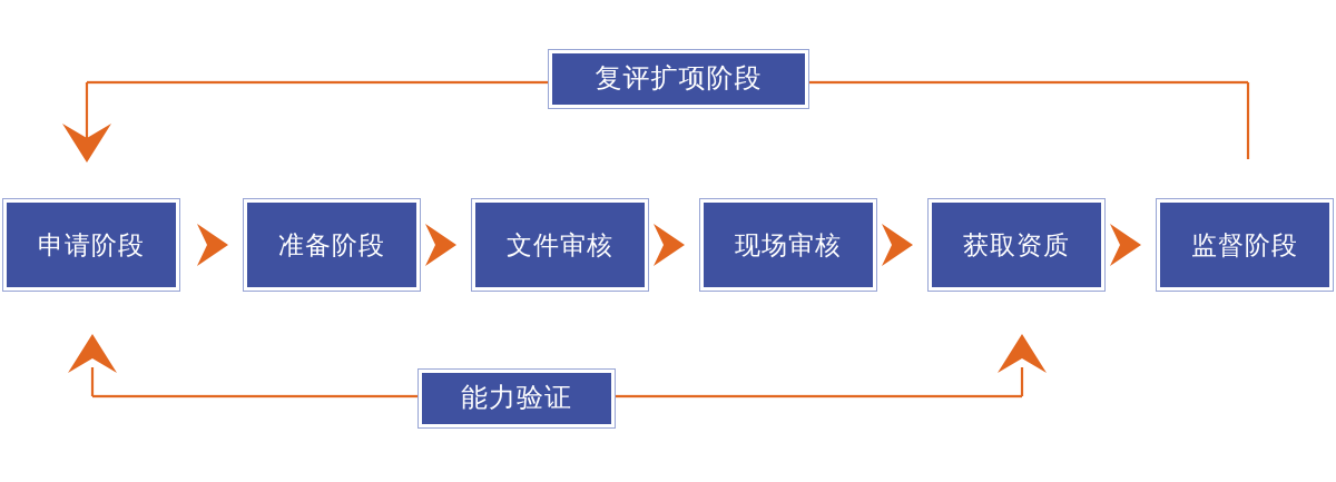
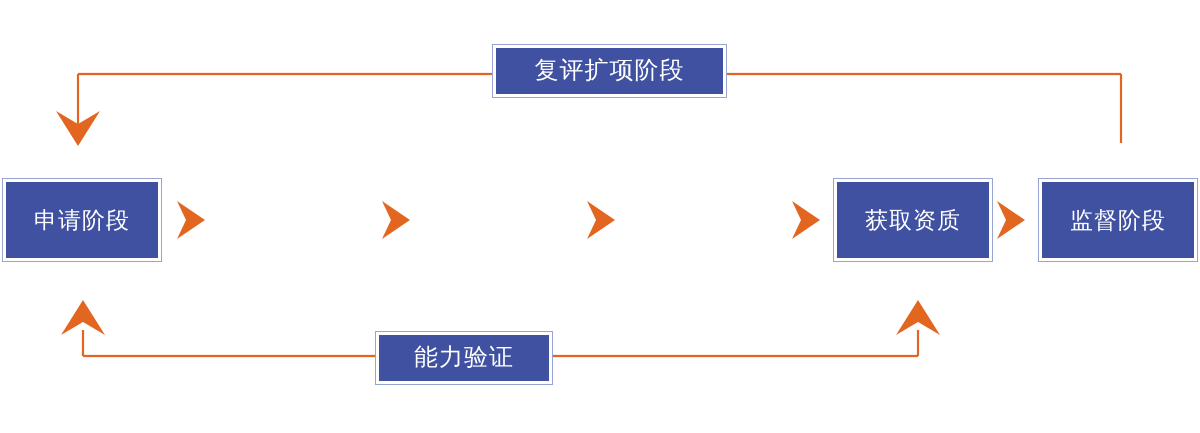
  复评扩项阶段
  申请阶段
- 准备阶段
- 文件审核
- 现场审核
  获取资质
  监督阶段
  能力验证
